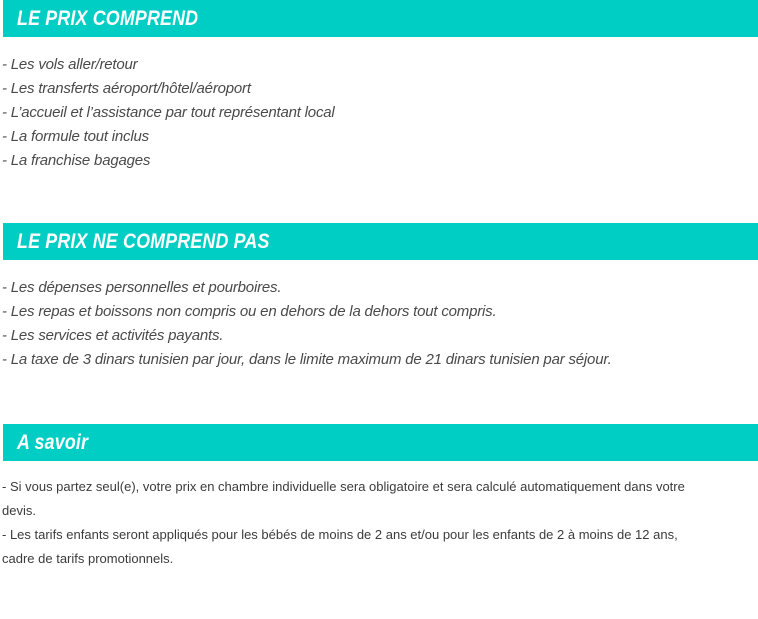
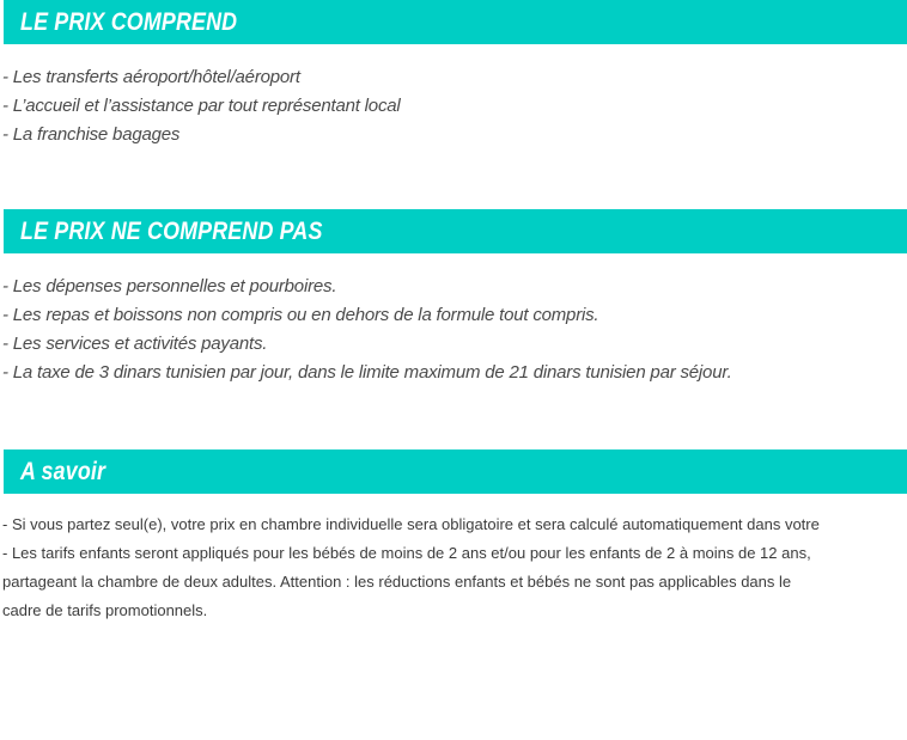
  LE PRIX COMPREND
- - Les vols aller/retour
  - Les transferts aéroport/hôtel/aéroport
  - L’accueil et l’assistance par tout représentant local
- - La formule tout inclus
  - La franchise bagages
  LE PRIX NE COMPREND PAS
  - Les dépenses personnelles et pourboires.
- - Les repas et boissons non compris ou en dehors de la dehors tout compris.
+ - Les repas et boissons non compris ou en dehors de la formule tout compris.
  - Les services et activités payants.
  - La taxe de 3 dinars tunisien par jour, dans le limite maximum de 21 dinars tunisien par séjour.
  A savoir
  - Si vous partez seul(e), votre prix en chambre individuelle sera obligatoire et sera calculé automatiquement dans votre
- devis.
  - Les tarifs enfants seront appliqués pour les bébés de moins de 2 ans et/ou pour les enfants de 2 à moins de 12 ans,
+ partageant la chambre de deux adultes. Attention : les réductions enfants et bébés ne sont pas applicables dans le
  cadre de tarifs promotionnels.
